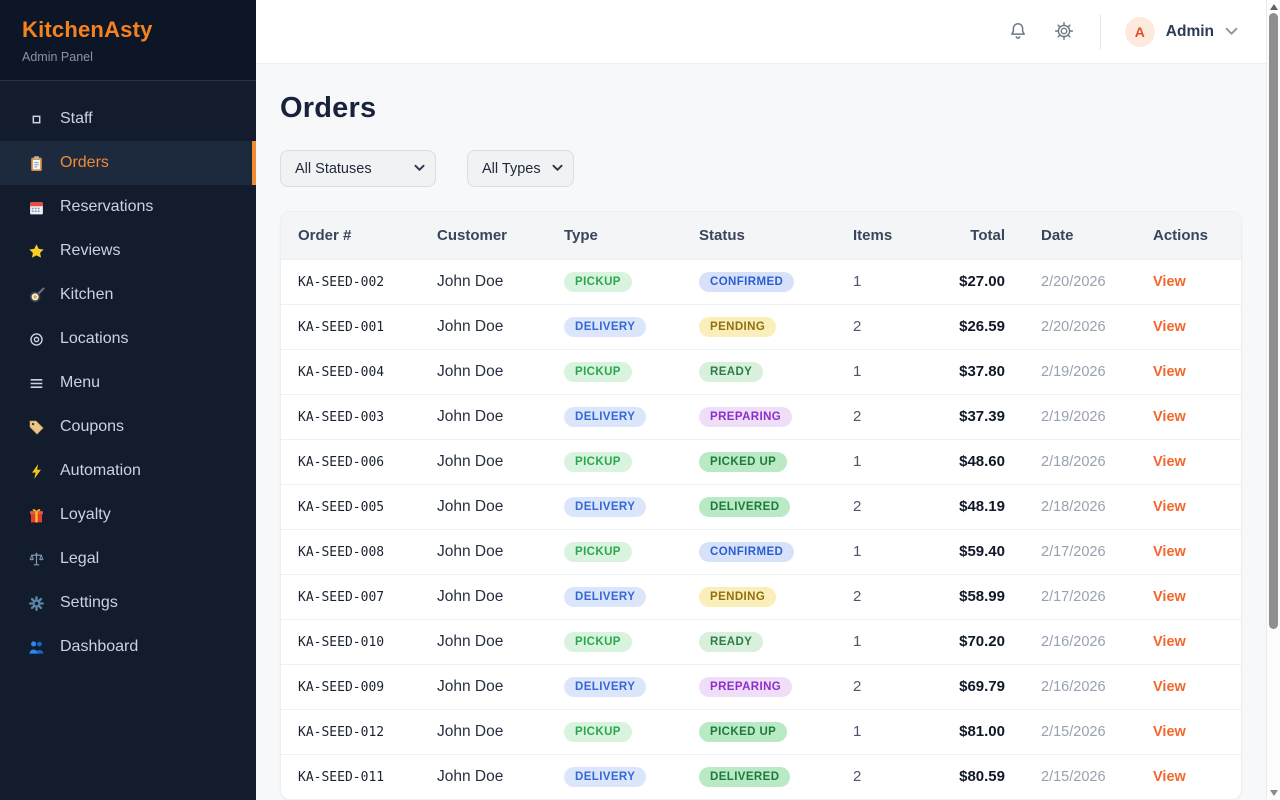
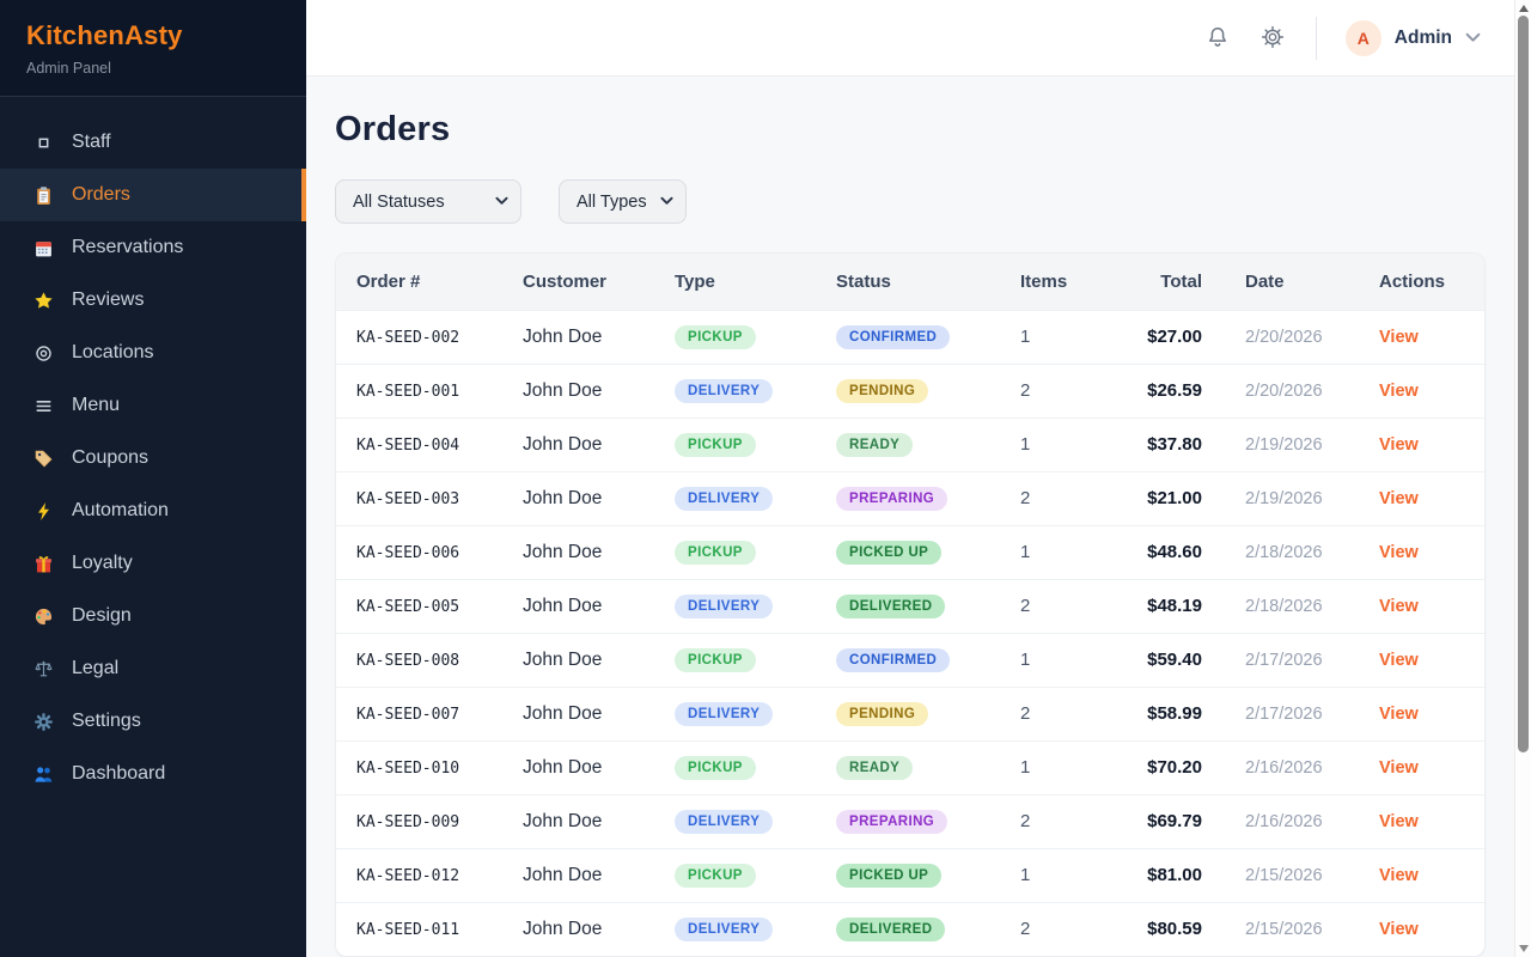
  KitchenAsty
  Admin Panel
  Staff
  Orders
  Reservations
  Reviews
- Kitchen
  Locations
  Menu
  Coupons
  Automation
  Loyalty
+ Design
  Legal
  Settings
  Dashboard
  A
  Admin
  Orders
  All Statuses
  All Types
  Order #	Customer	Type	Status	Items	Total	Date	Actions
  KA-SEED-002	John Doe	PICKUP	CONFIRMED	1	$27.00	2/20/2026	View
  KA-SEED-001	John Doe	DELIVERY	PENDING	2	$26.59	2/20/2026	View
  KA-SEED-004	John Doe	PICKUP	READY	1	$37.80	2/19/2026	View
- KA-SEED-003	John Doe	DELIVERY	PREPARING	2	$37.39	2/19/2026	View
+ KA-SEED-003	John Doe	DELIVERY	PREPARING	2	$21.00	2/19/2026	View
  KA-SEED-006	John Doe	PICKUP	PICKED UP	1	$48.60	2/18/2026	View
  KA-SEED-005	John Doe	DELIVERY	DELIVERED	2	$48.19	2/18/2026	View
  KA-SEED-008	John Doe	PICKUP	CONFIRMED	1	$59.40	2/17/2026	View
  KA-SEED-007	John Doe	DELIVERY	PENDING	2	$58.99	2/17/2026	View
  KA-SEED-010	John Doe	PICKUP	READY	1	$70.20	2/16/2026	View
  KA-SEED-009	John Doe	DELIVERY	PREPARING	2	$69.79	2/16/2026	View
  KA-SEED-012	John Doe	PICKUP	PICKED UP	1	$81.00	2/15/2026	View
  KA-SEED-011	John Doe	DELIVERY	DELIVERED	2	$80.59	2/15/2026	View
